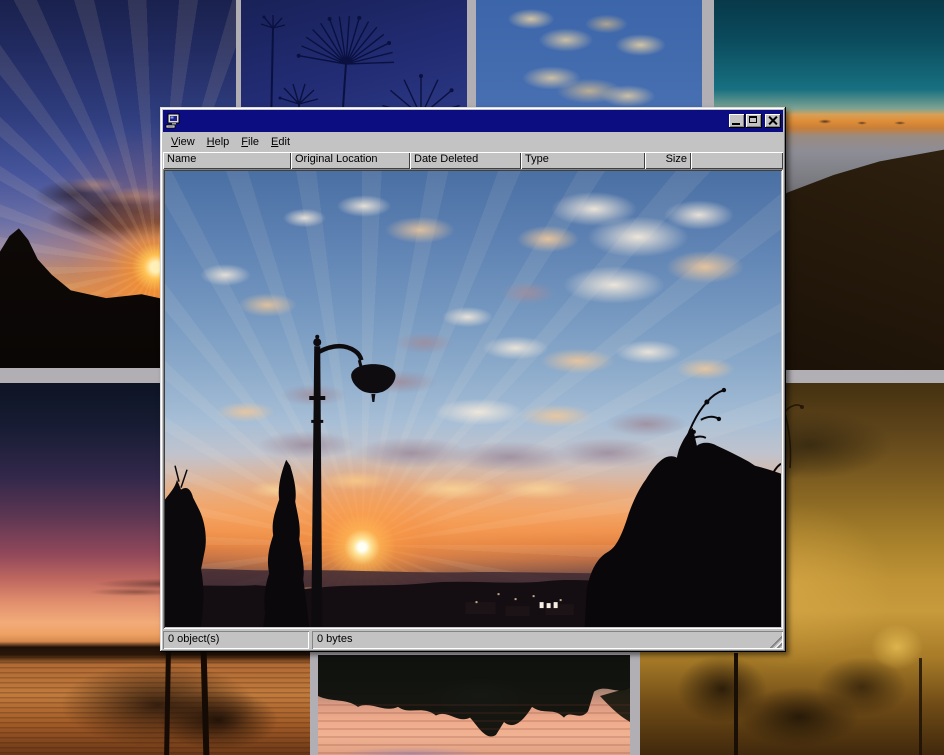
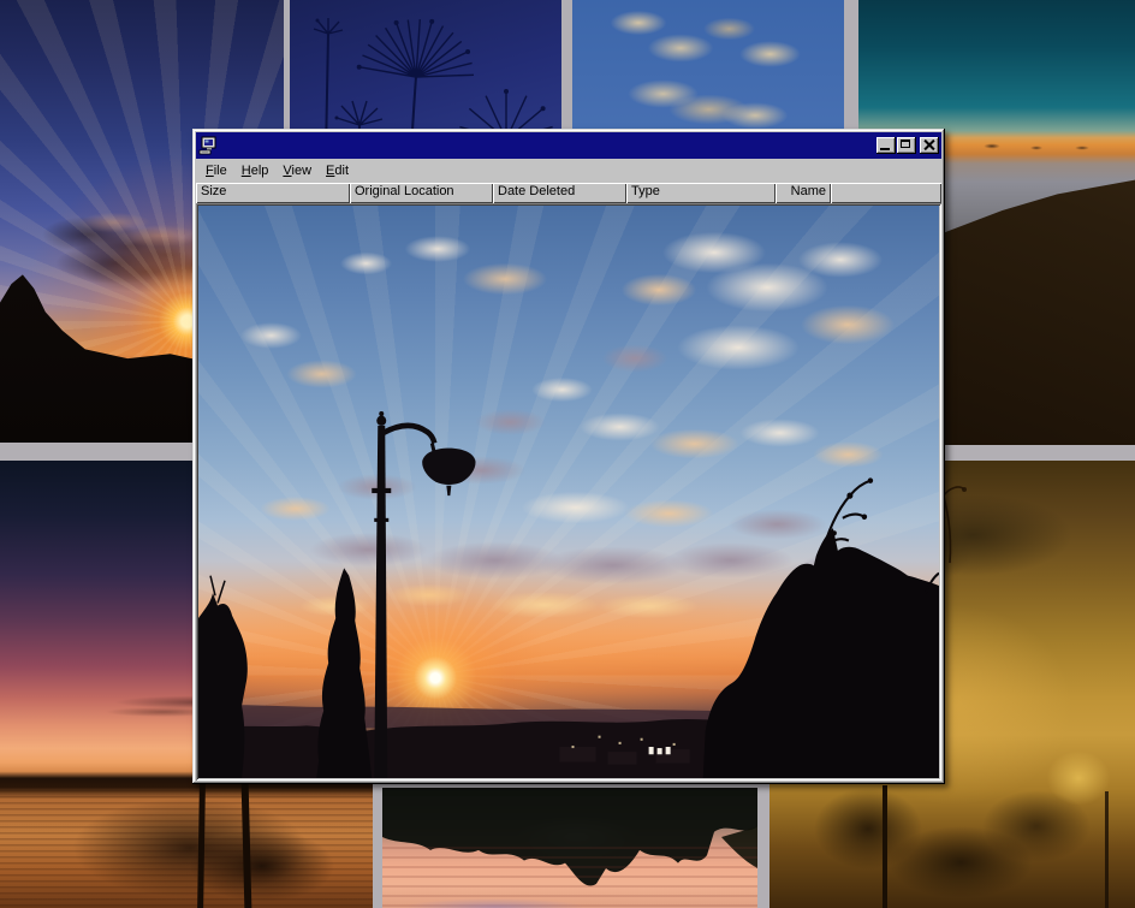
- View
+ File
  Help
- File
+ View
  Edit
- Name
+ Size
  Original Location
  Date Deleted
  Type
- Size
+ Name
- 0 object(s)
- 0 bytes
